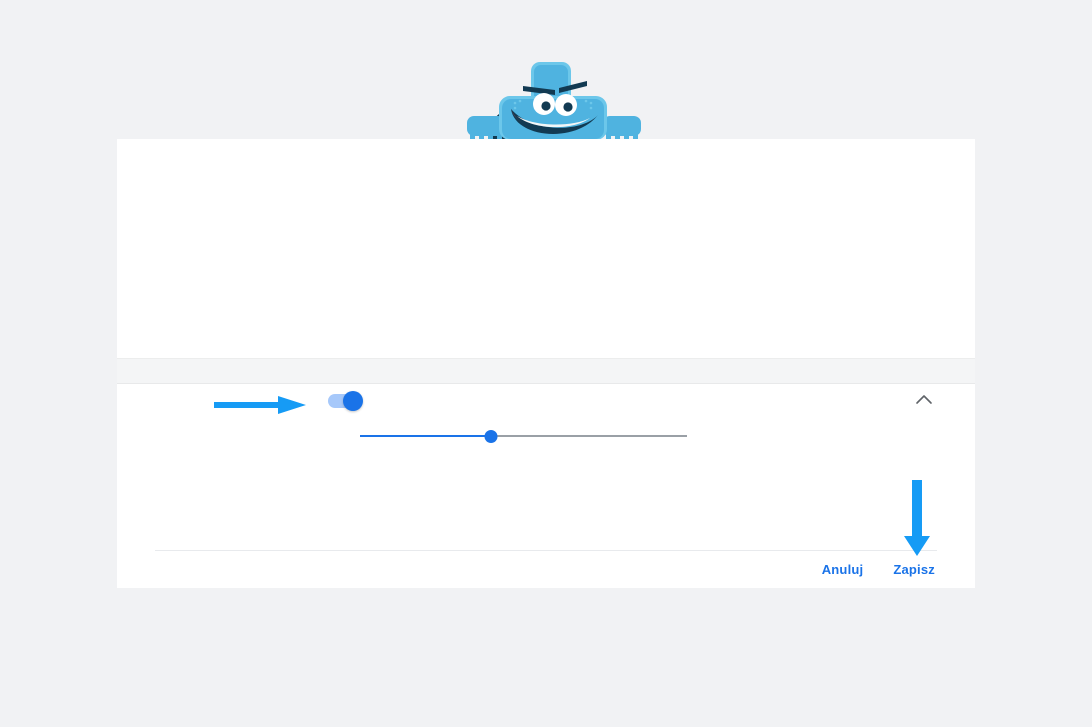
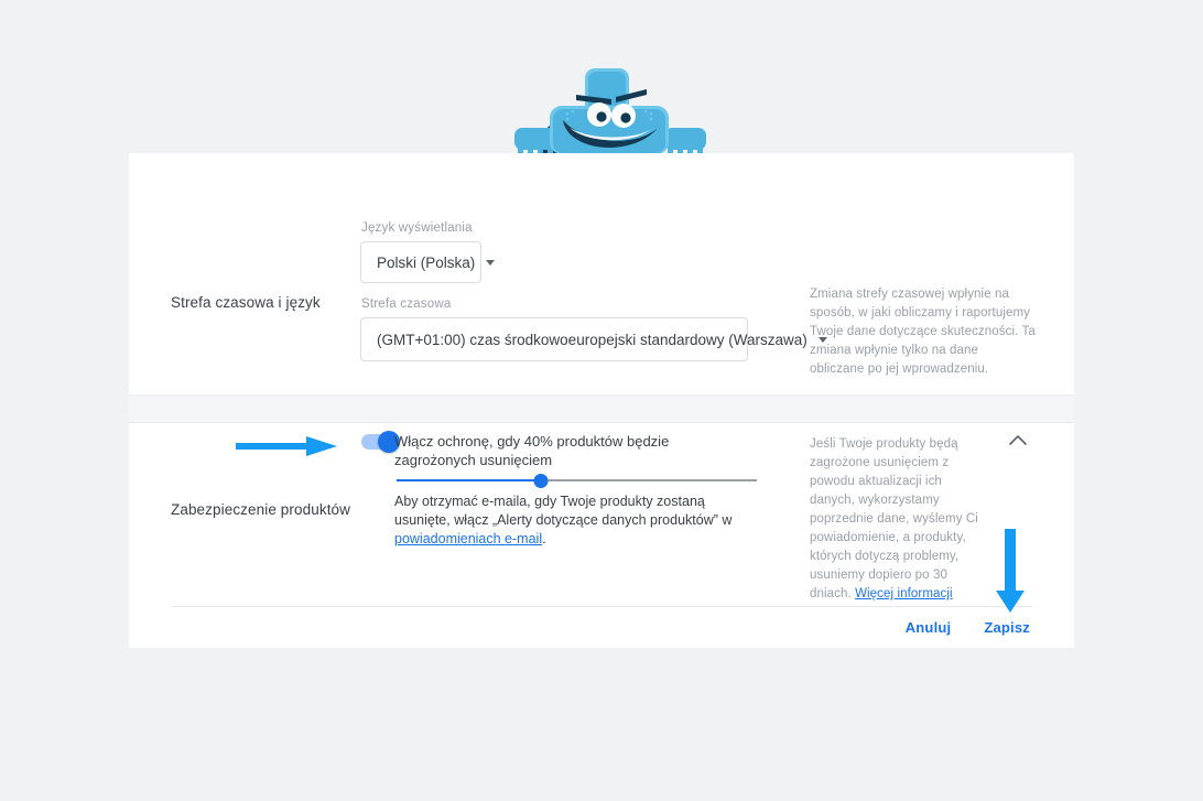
+ Strefa czasowa i język
+ Język wyświetlania
+ Polski (Polska)
+ Strefa czasowa
+ (GMT+01:00) czas środkowoeuropejski standardowy (Warszawa)
+ Zmiana strefy czasowej wpłynie na sposób, w jaki obliczamy i raportujemy Twoje dane dotyczące skuteczności. Ta zmiana wpłynie tylko na dane obliczane po jej wprowadzeniu.
+ Zabezpieczenie produktów
+ Jeśli Twoje produkty będą zagrożone usunięciem z powodu aktualizacji ich danych, wykorzystamy poprzednie dane, wyślemy Ci powiadomienie, a produkty, których dotyczą problemy, usuniemy dopiero po 30 dniach. Więcej informacji
+ Włącz ochronę, gdy 40% produktów będzie zagrożonych usunięciem
+ Aby otrzymać e-maila, gdy Twoje produkty zostaną usunięte, włącz „Alerty dotyczące danych produktów” w powiadomieniach e-mail.
  Anuluj
  Zapisz
